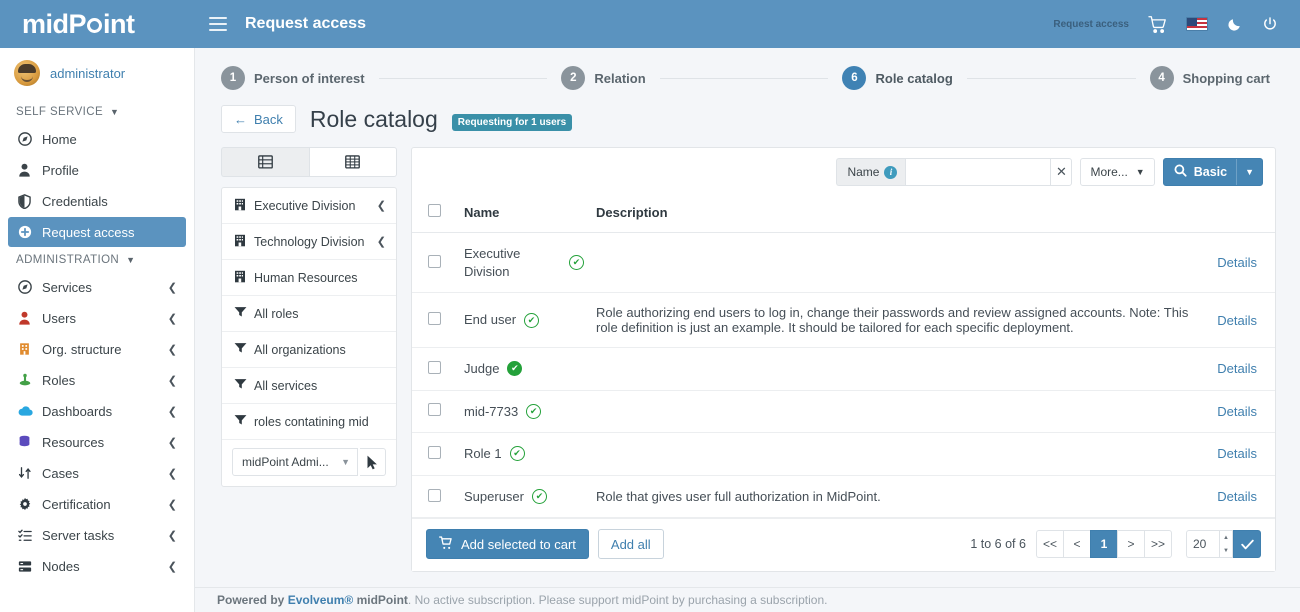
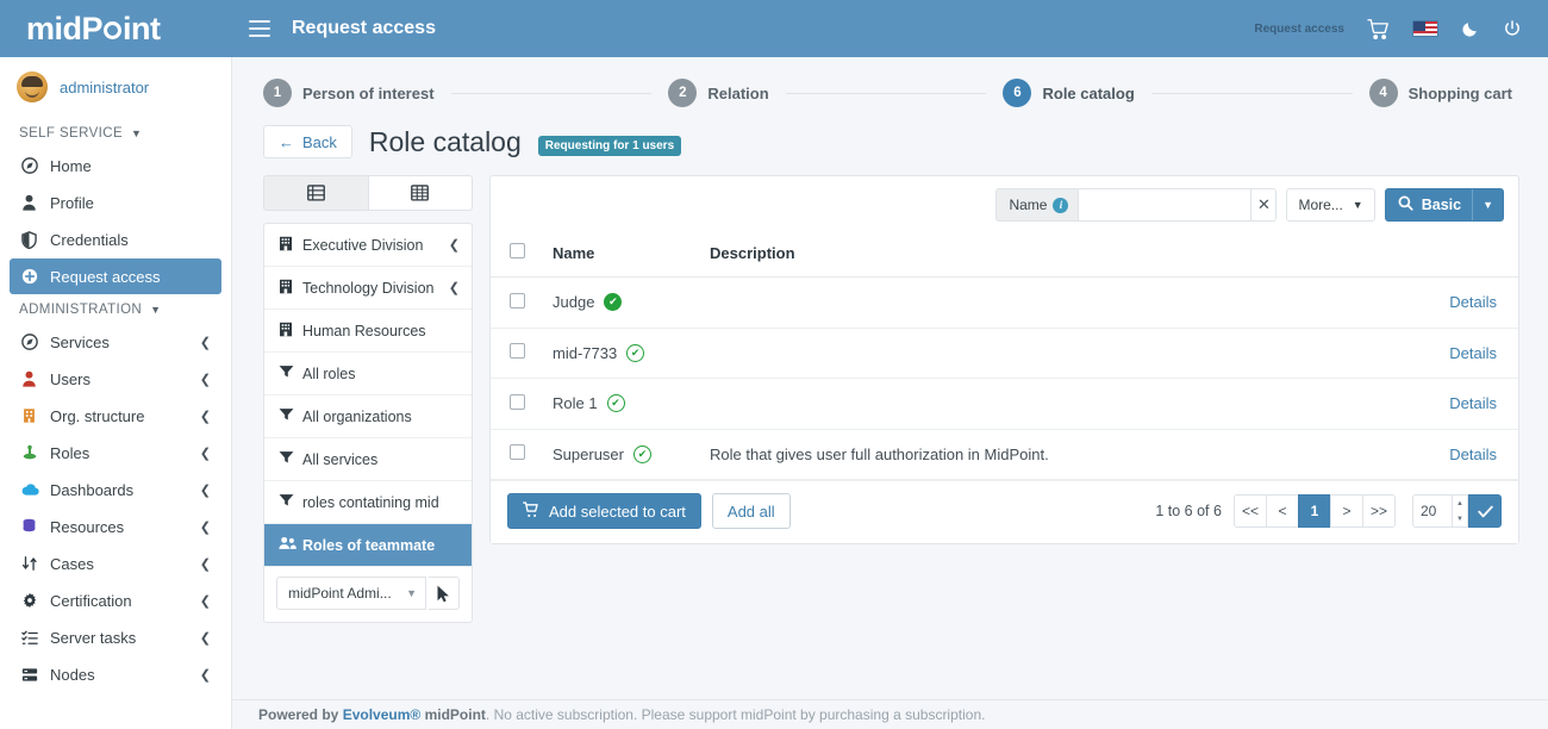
  mid
  P
  int
  Request access
  Request access
  administrator
  SELF SERVICE
  ▼
  Home
  Profile
  Credentials
  Request access
  ADMINISTRATION
  ▼
  Services
  ❮
  Users
  ❮
  Org. structure
  ❮
  Roles
  ❮
  Dashboards
  ❮
  Resources
  ❮
  Cases
  ❮
  Certification
  ❮
  Server tasks
  ❮
  Nodes
  ❮
  1
  Person of interest
  2
  Relation
  6
  Role catalog
  4
  Shopping cart
  ←
  Back
  Role catalog
  Requesting for 1 users
  Executive Division
  ❮
  Technology Division
  ❮
  Human Resources
  All roles
  All organizations
  All services
  roles contatining mid
+ Roles of teammate
  midPoint Admi...
  ▼
  Name
  i
  ✕
  More...
  ▼
  Basic
  ▼
  	Name	Description
- 	Executive Division ✔		Details
- 	End user ✔	Role authorizing end users to log in, change their passwords and review assigned accounts. Note: This role definition is just an example. It should be tailored for each specific deployment.	Details
  	Judge ✔		Details
  	mid-7733 ✔		Details
  	Role 1 ✔		Details
  	Superuser ✔	Role that gives user full authorization in MidPoint.	Details
  Add selected to cart
  Add all
  1 to 6 of 6
  <<
  <
  1
  >
  >>
  20
  Powered by Evolveum® midPoint. No active subscription. Please support midPoint by purchasing a subscription.
